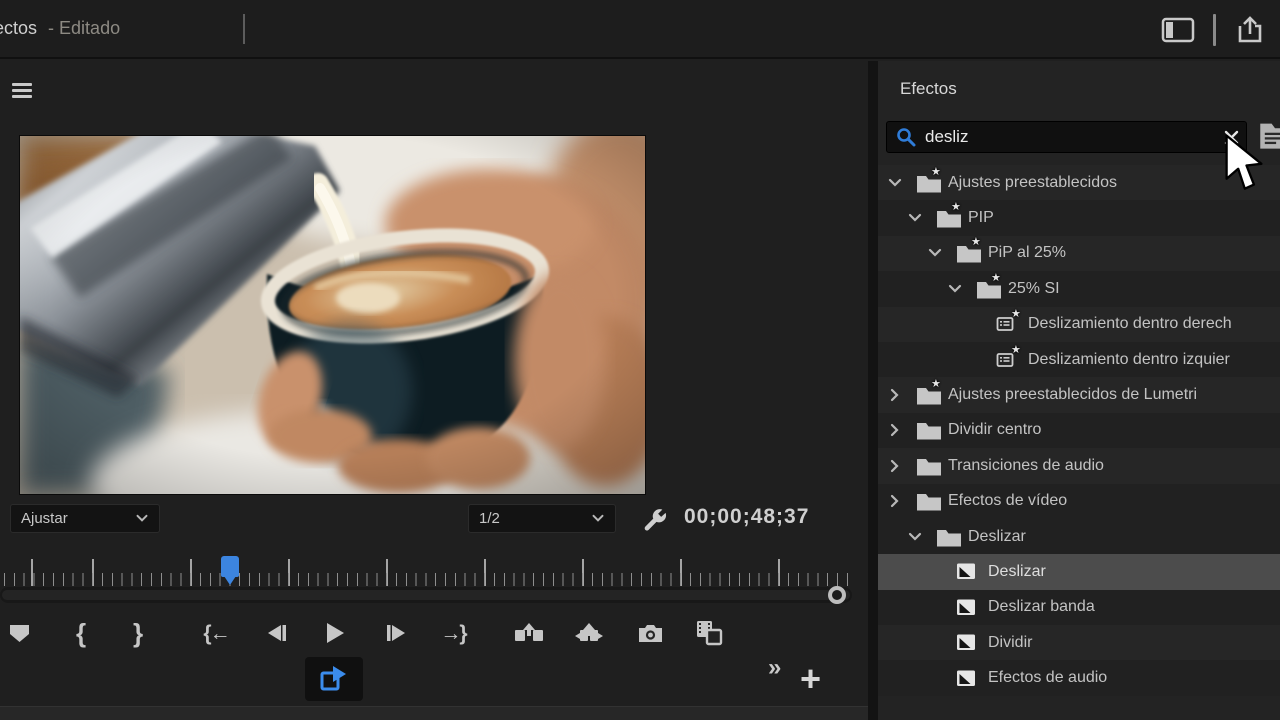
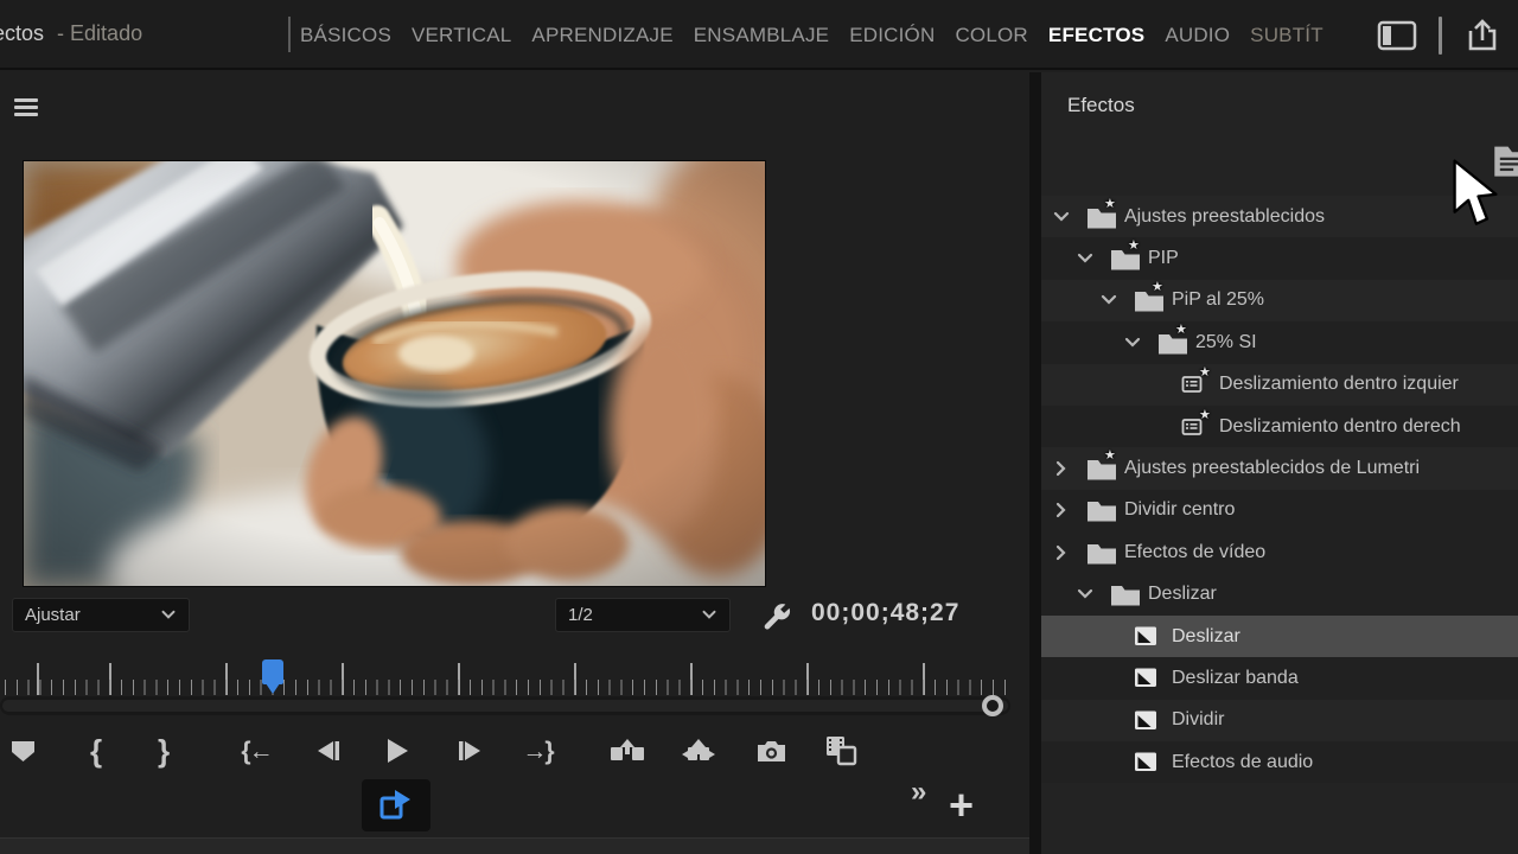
  ctos - Editado
+ BÁSICOS
+ VERTICAL
+ APRENDIZAJE
+ ENSAMBLAJE
+ EDICIÓN
+ COLOR
+ EFECTOS
+ AUDIO
+ SUBTÍT
  Ajustar
  1/2
- 00;00;48;37
+ 00;00;48;27
  {
  }
  {←
  →}
  »
  +
  Efectos
- desliz
  ★
  Ajustes preestablecidos
  ★
  PIP
  ★
  PiP al 25%
  ★
  25% SI
  ★
- Deslizamiento dentro derech
+ Deslizamiento dentro izquier
  ★
- Deslizamiento dentro izquier
+ Deslizamiento dentro derech
  ★
  Ajustes preestablecidos de Lumetri
  Dividir centro
- Transiciones de audio
  Efectos de vídeo
  Deslizar
  Deslizar
  Deslizar banda
  Dividir
  Efectos de audio
